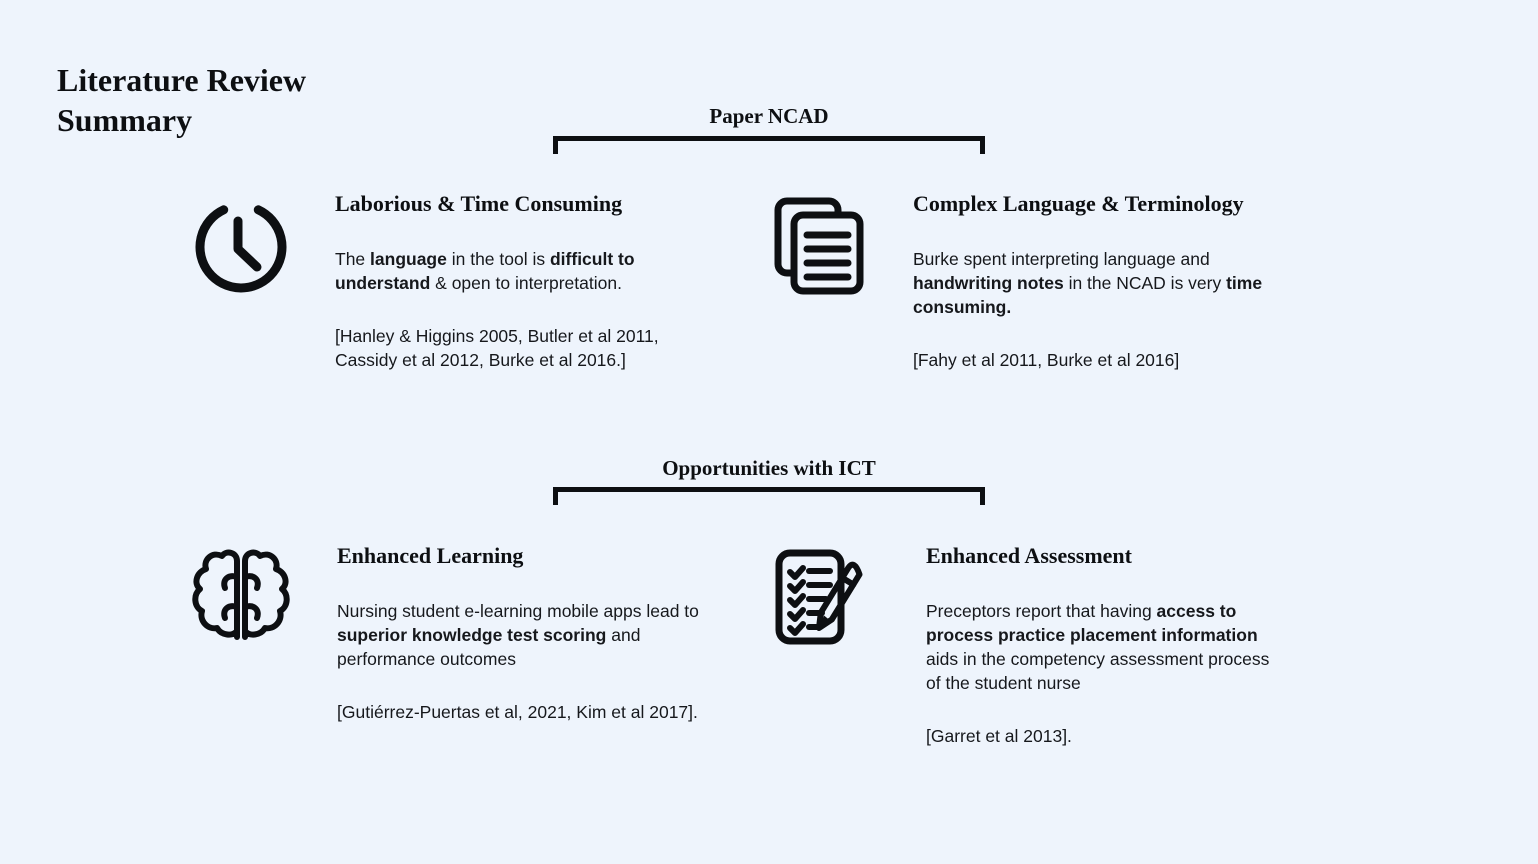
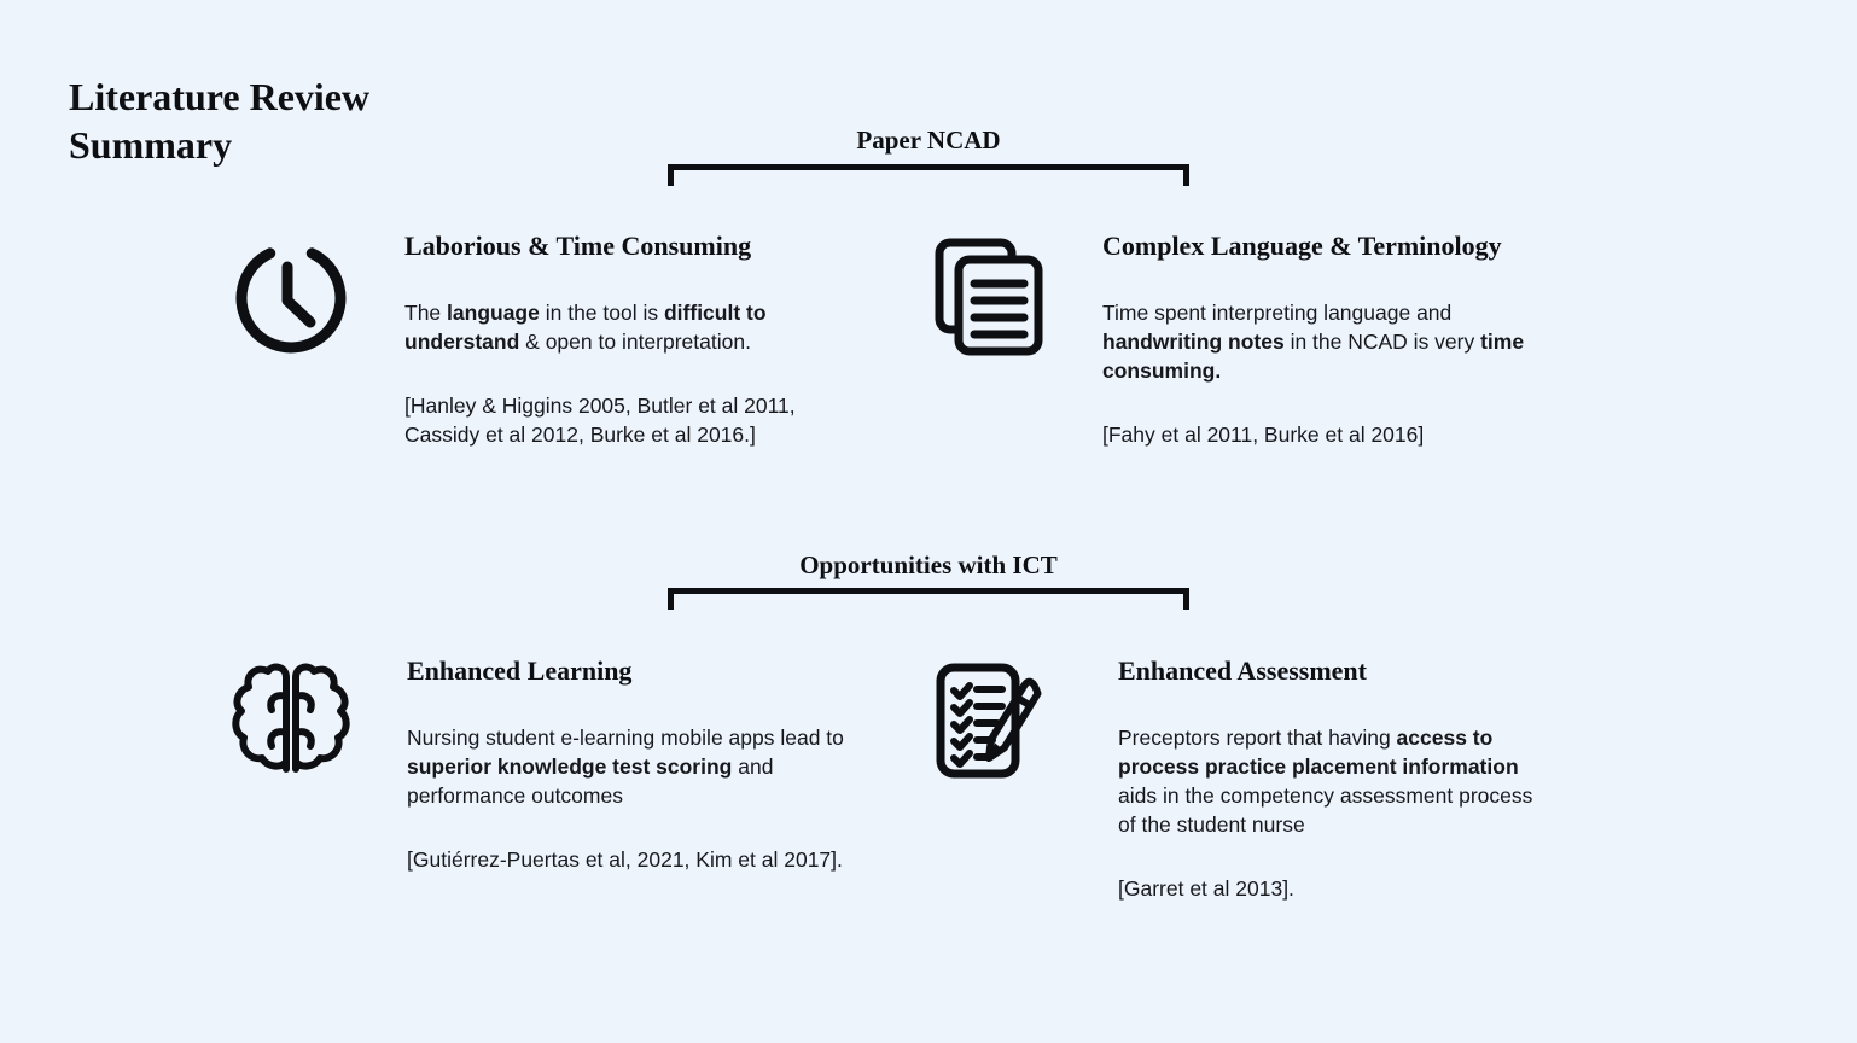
  Literature Review Summary
  Paper NCAD
  Opportunities with ICT
  Laborious & Time Consuming
  The language in the tool is difficult to understand & open to interpretation.
  [Hanley & Higgins 2005, Butler et al 2011, Cassidy et al 2012, Burke et al 2016.]
  Complex Language & Terminology
- Burke spent interpreting language and handwriting notes in the NCAD is very time consuming.
+ Time spent interpreting language and handwriting notes in the NCAD is very time consuming.
  [Fahy et al 2011, Burke et al 2016]
  Enhanced Learning
  Nursing student e-learning mobile apps lead to superior knowledge test scoring and performance outcomes
  [Gutiérrez-Puertas et al, 2021, Kim et al 2017].
  Enhanced Assessment
  Preceptors report that having access to process practice placement information aids in the competency assessment process of the student nurse
  [Garret et al 2013].
